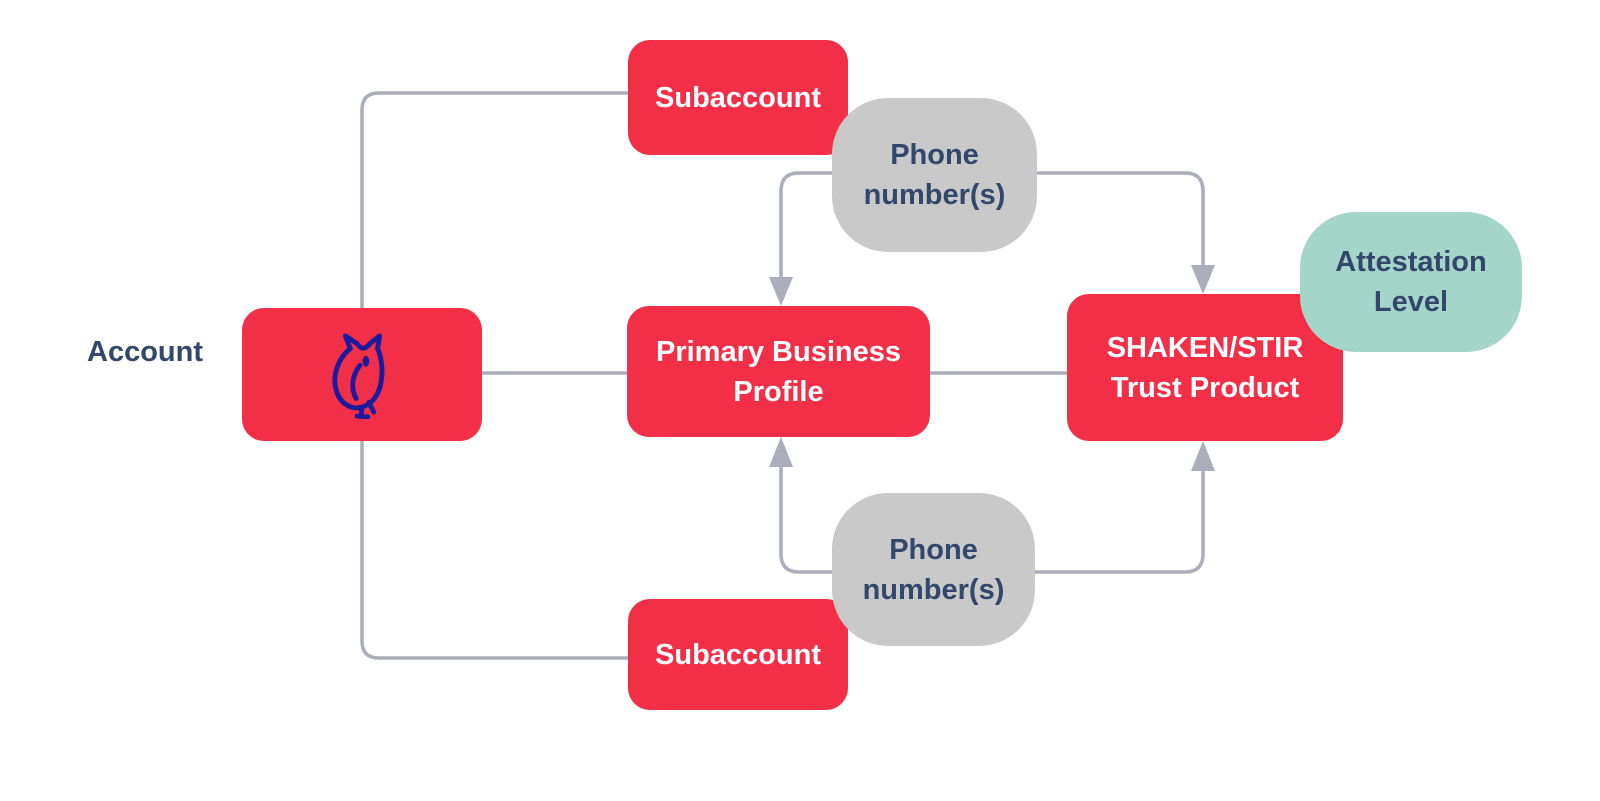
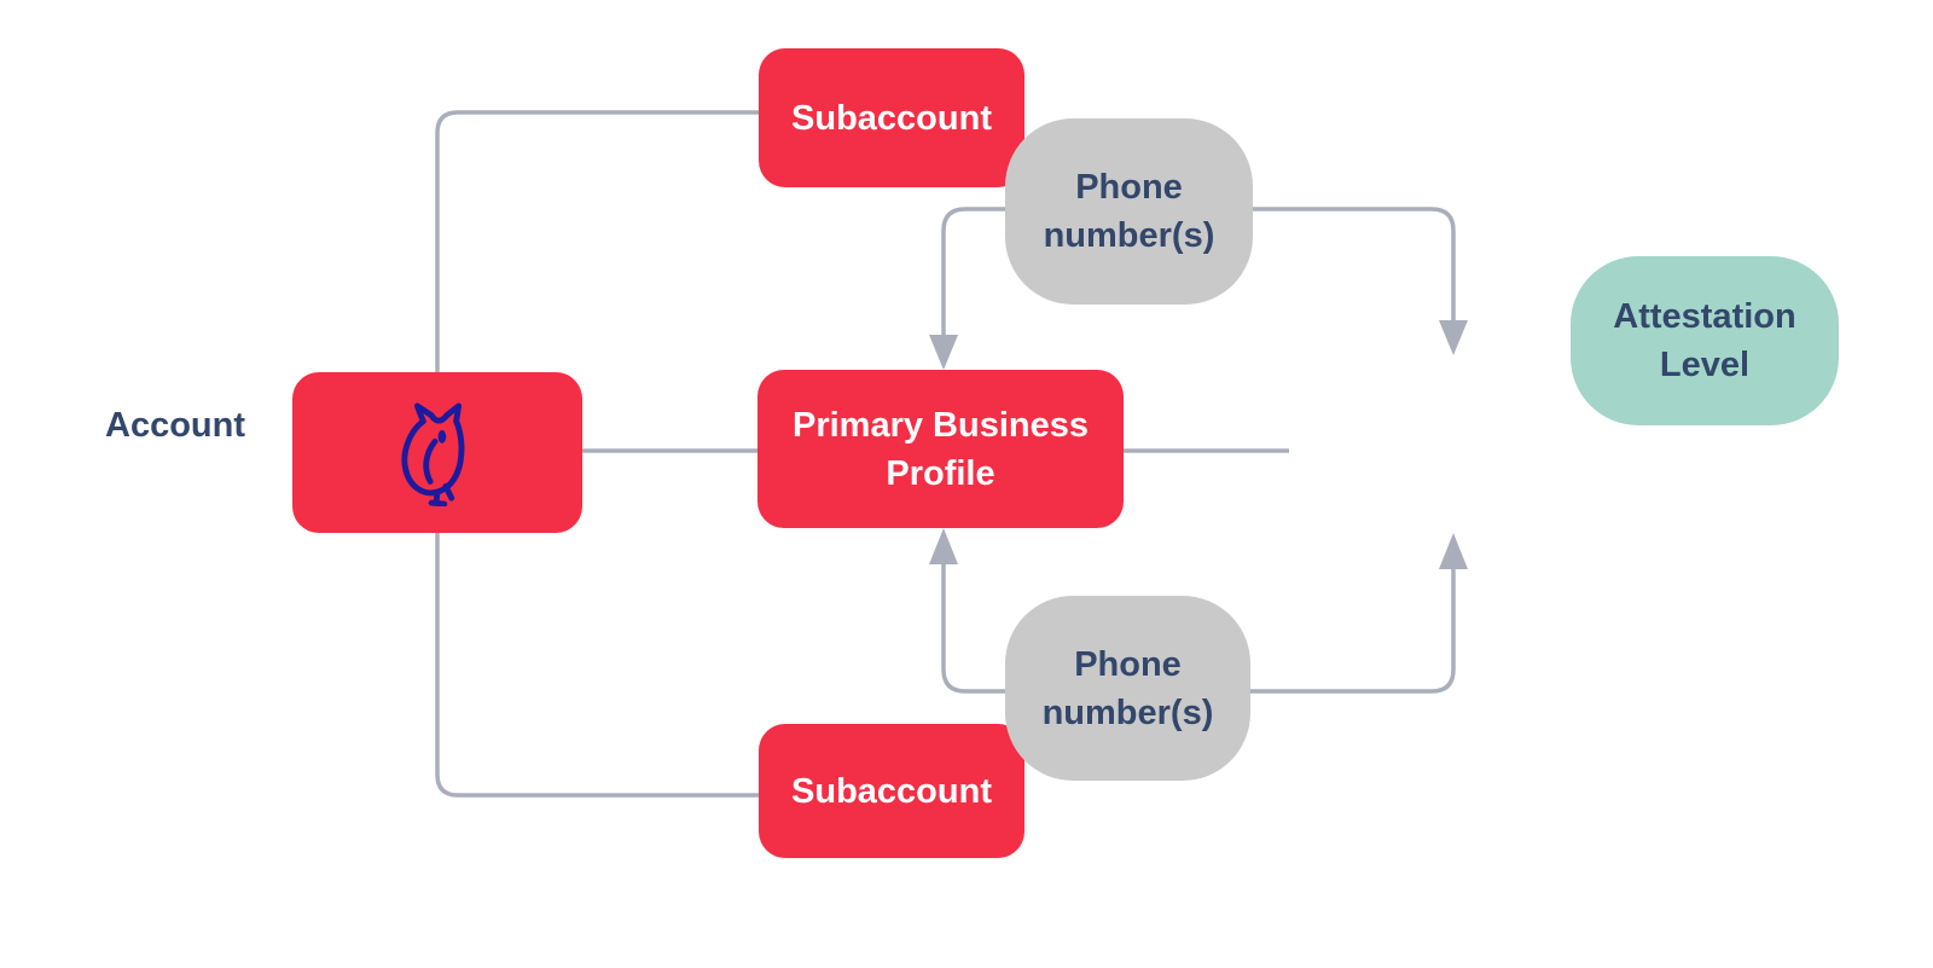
  Account
  Subaccount
  Subaccount
  Primary Business
  Profile
- SHAKEN/STIR
- Trust Product
  Phone
  number(s)
  Phone
  number(s)
  Attestation
  Level
